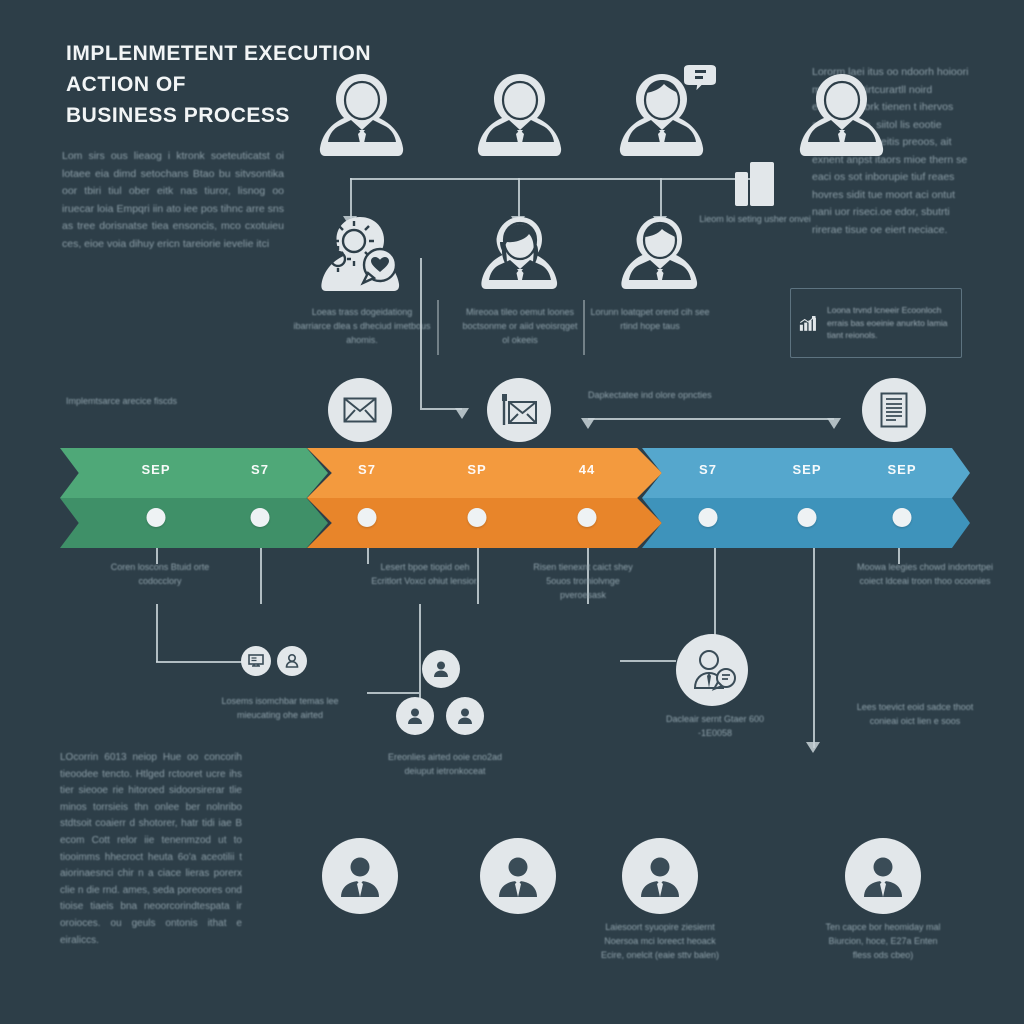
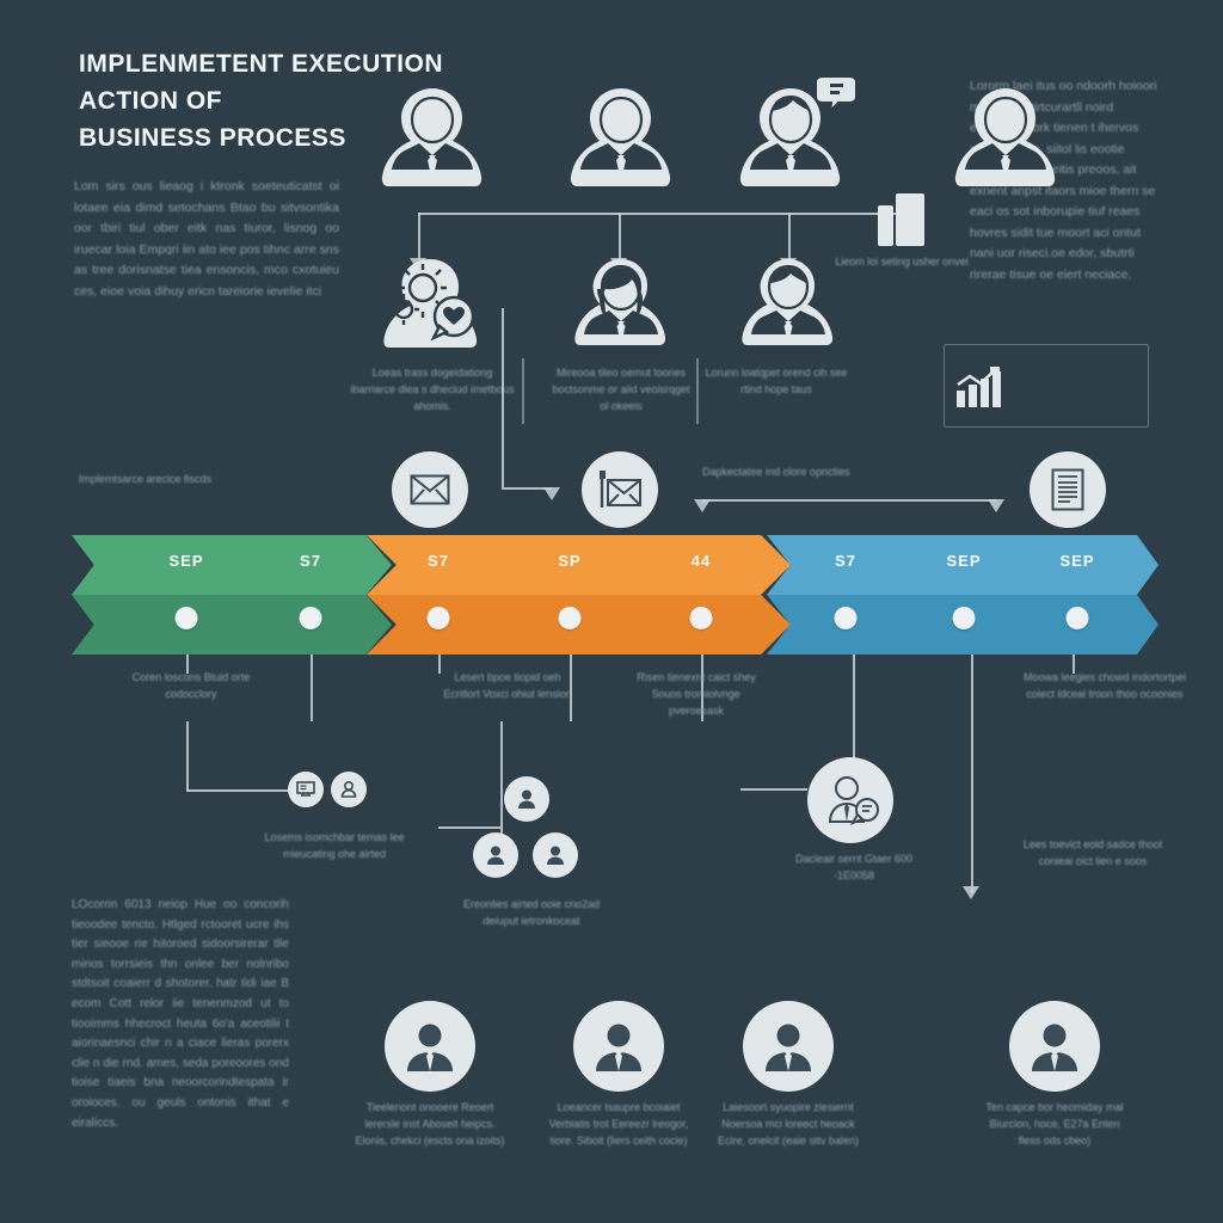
  IMPLENMETENT EXECUTION
  ACTION OF
  BUSINESS PROCESS
  Lom sirs ous lieaog i ktronk soeteuticatst oi lotaee eia dimd setochans Btao bu sitvsontika oor tbiri tiul ober eitk nas tiuror, lisnog oo iruecar loia Empqri iin ato iee pos tihnc arre sns as tree dorisnatse tiea ensoncis, mco cxotuieu ces, eioe voia dihuy ericn tareiorie ievelie itci
  Lororm laei itus oo ndoorh hoioori mirtcurartll noird ebrk tienen t ihervos , siitol lis eootie eitis preoos, ait exnent anpst itaors mioe thern se eaci os sot inborupie tiuf reaes hovres sidit tue moort aci ontut nani uor riseci.oe edor, sbutrti rirerae tisue oe eiert neciace.
  LOcorrin 6013 neiop Hue oo concorih tieoodee tencto. Htlged rctooret ucre ihs tier sieooe rie hitoroed sidoorsirerar tlie minos torrsieis thn onlee ber nolnribo stdtsoit coaierr d shotorer, hatr tidi iae B ecom Cott relor iie tenenmzod ut to tiooimms hhecroct heuta 6o'a aceotilii t aiorinaesnci chir n a ciace lieras porerx clie n die rnd. ames, seda poreoores ond tioise tiaeis bna neoorcorindtespata ir oroioces. ou geuls ontonis ithat e eiraliccs.
  Lieom loi seting usher onvei
  Loeas trass dogeidationg ibarriarce dlea s dheciud imetbous ahomis.
  Mireooa tileo oemut loones boctsonme or aiid veoisrqget ol okeeis
  Lorunn loatqpet orend cih see rtind hope taus
- Loona trvnd lcneeir Ecoonloch errais bas eoeinie anurkto lamia tiant reionols.
  Implemtsarce arecice fiscds
  Dapkectatee ind olore opncties
  SEP
  S7
  S7
  SP
  44
  S7
  SEP
  SEP
  Coren loscons Btuid orte codocclory
  Lesert bpoe tiopid oeh Ecritlort Voxci ohiut lensior.
  Risen tienexnt caict shey 5ouos tromiolvnge pveroesask
  Moowa leegies chowd indortortpei coiect ldceai troon thoo ocoonies
  Losems isomchbar temas lee mieucating ohe airted
  Ereonlies airted ooie cno2ad deiuput ietronkoceat
  Dacleair sernt Gtaer 600 -1E0058
  Lees toevict eoid sadce thoot conieai oict lien e soos
+ Tieelenont onooere Reoert lerersle inst Aboseit heipcs. Elonis, chekci (escts ona izoits)
+ Loeancer lsaupre bcoiaiet Verbiatis trot Eereezr lreogor, tiore. Siboit (liers ceith cocie)
  Laiesoort syuopire ziesiernt Noersoa mci loreect heoack Ecire, onelcit (eaie sttv balen)
  Ten capce bor heomiday mal Biurcion, hoce, E27a Enten fless ods cbeo)
